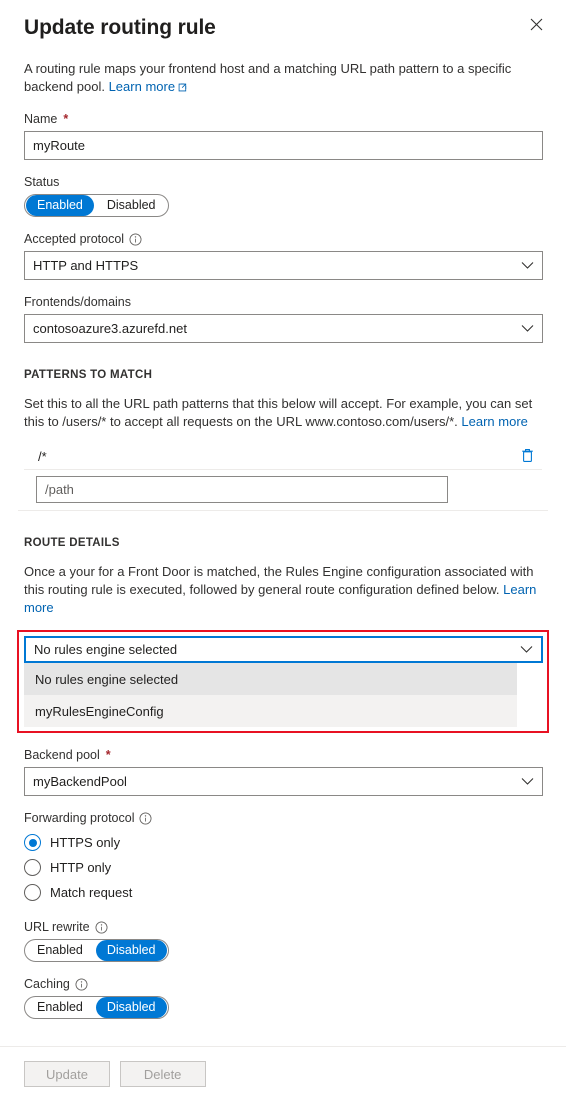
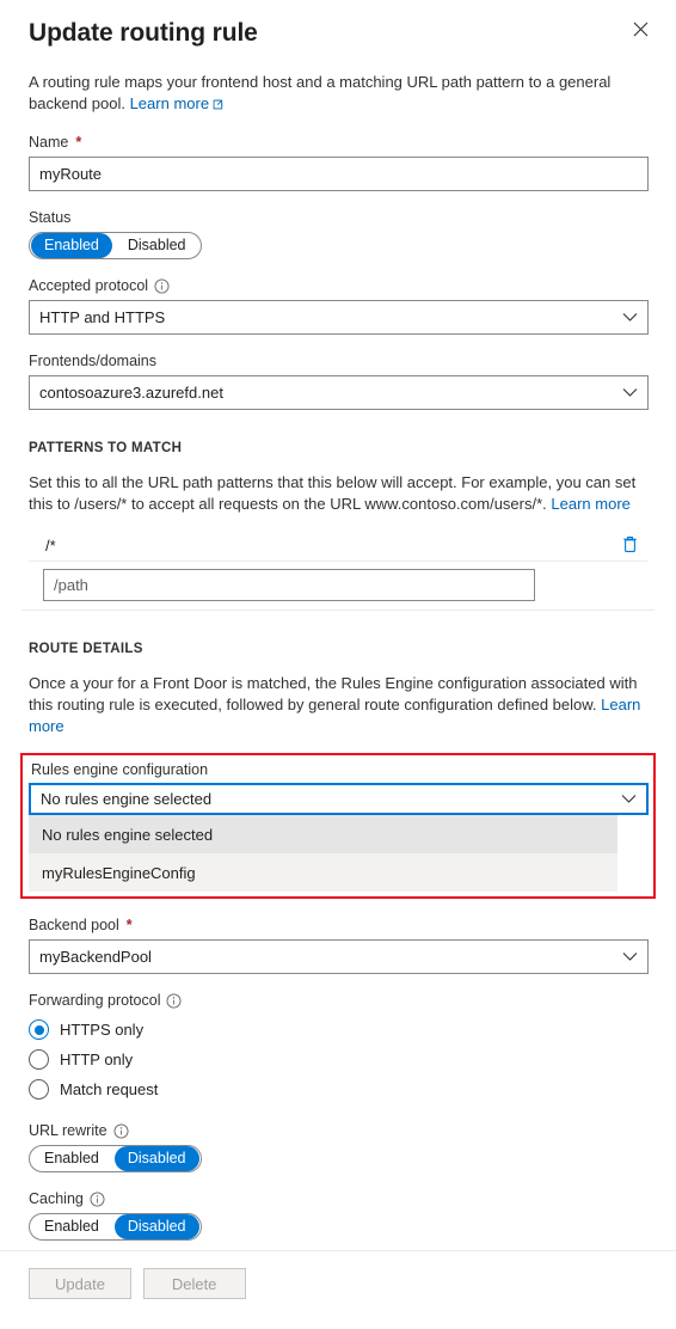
  Update routing rule
- A routing rule maps your frontend host and a matching URL path pattern to a specific backend pool. Learn more
+ A routing rule maps your frontend host and a matching URL path pattern to a general backend pool. Learn more
  Name
  *
  myRoute
  Status
  Enabled
  Disabled
  Accepted protocol
  HTTP and HTTPS
  Frontends/domains
  contosoazure3.azurefd.net
  PATTERNS TO MATCH
  Set this to all the URL path patterns that this below will accept. For example, you can set this to /users/* to accept all requests on the URL www.contoso.com/users/*. Learn more
  /*
  /path
  ROUTE DETAILS
  Once a your for a Front Door is matched, the Rules Engine configuration associated with this routing rule is executed, followed by general route configuration defined below. Learn more
+ Rules engine configuration
  No rules engine selected
  No rules engine selected
  myRulesEngineConfig
  Backend pool
  *
  myBackendPool
  Forwarding protocol
  HTTPS only
  HTTP only
  Match request
  URL rewrite
  Enabled
  Disabled
  Caching
  Enabled
  Disabled
  Update Delete
